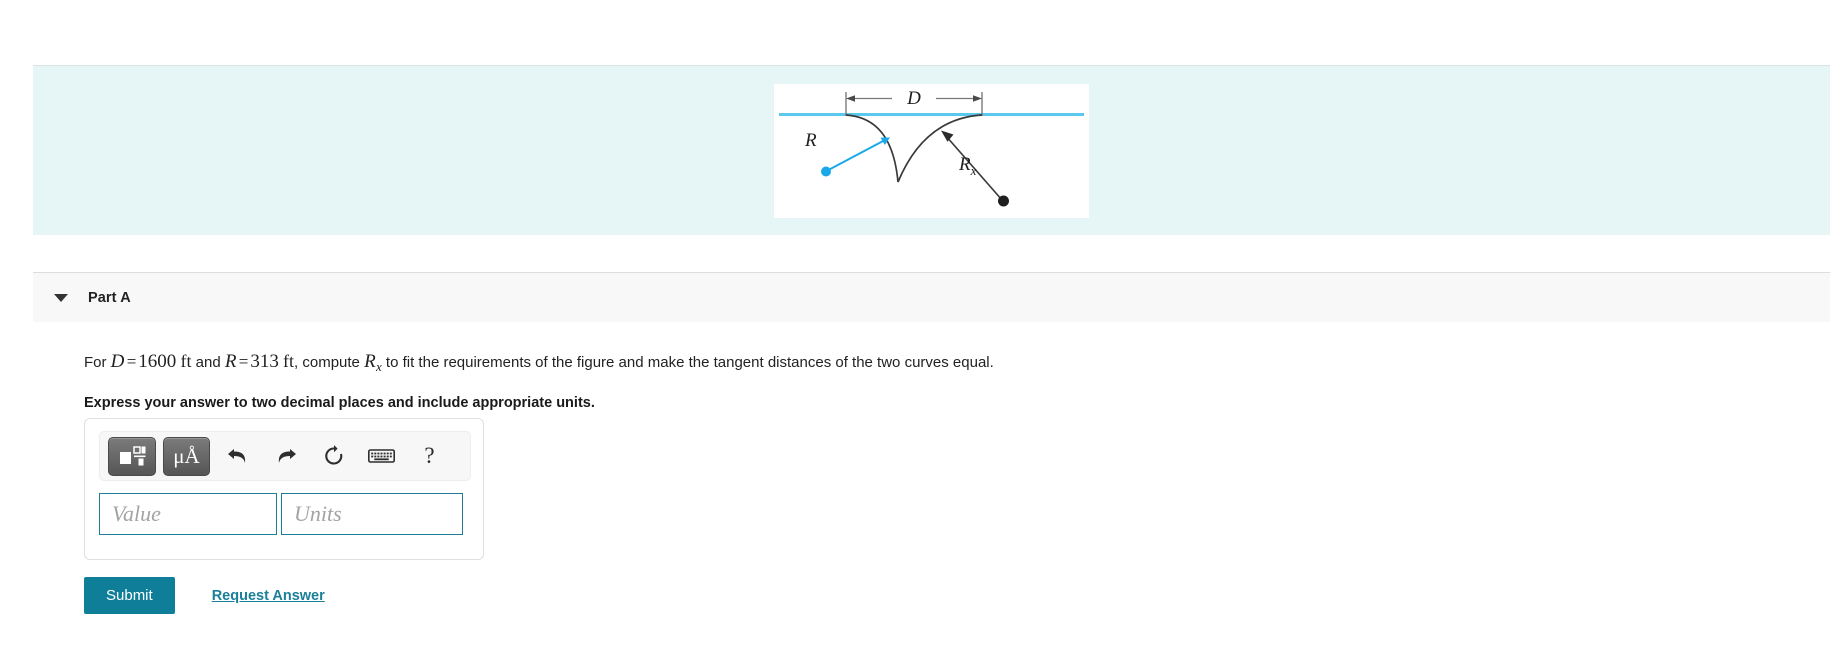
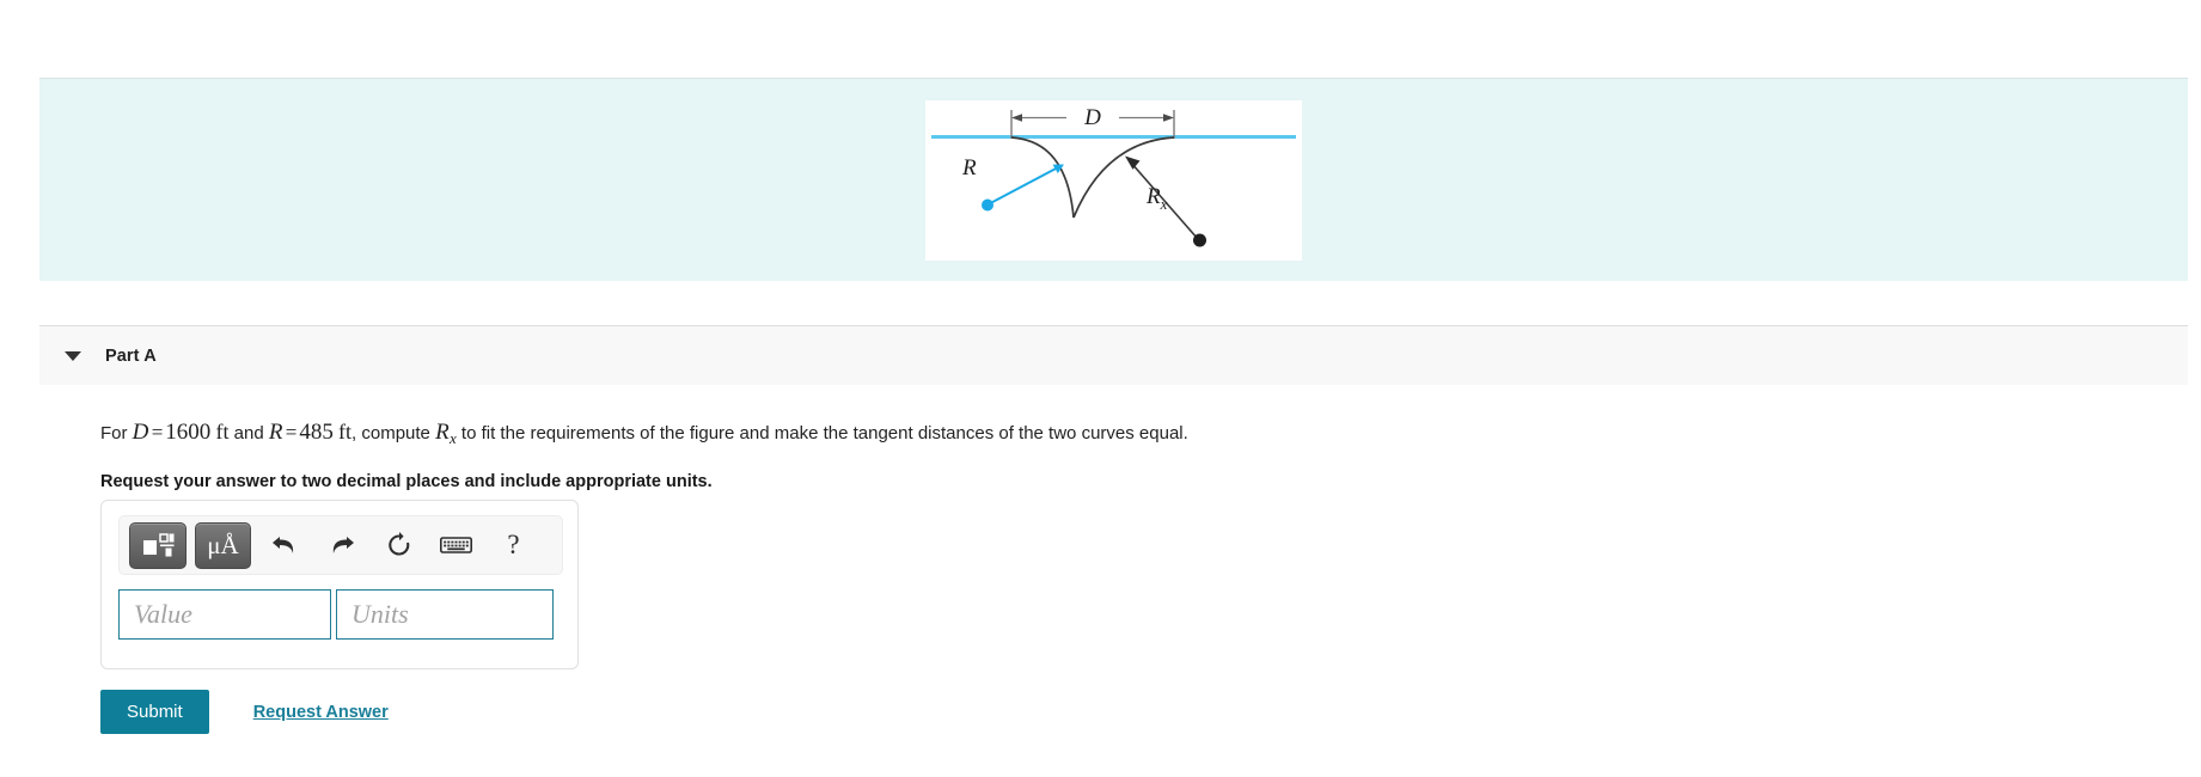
  D
  R
  Rx
  Part A
- For D=1600 ft and R=313 ft, compute Rx to fit the requirements of the figure and make the tangent distances of the two curves equal.
+ For D=1600 ft and R=485 ft, compute Rx to fit the requirements of the figure and make the tangent distances of the two curves equal.
- Express your answer to two decimal places and include appropriate units.
+ Request your answer to two decimal places and include appropriate units.
  μÅ
  ?
  Value
  Units
  Submit
  Request Answer
